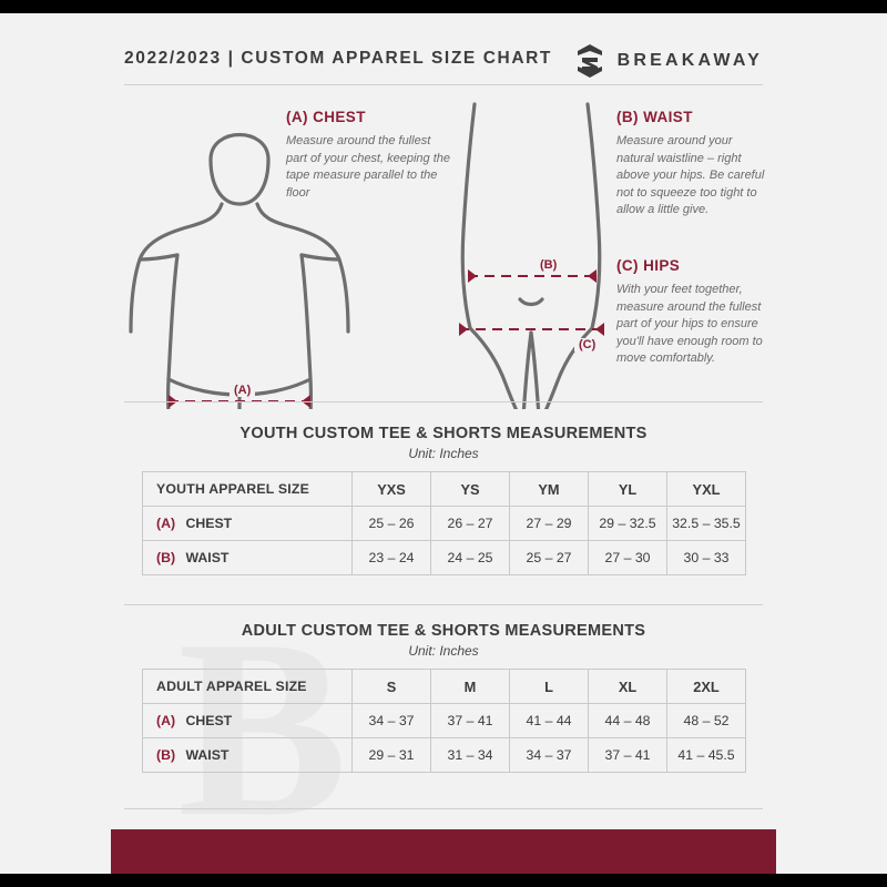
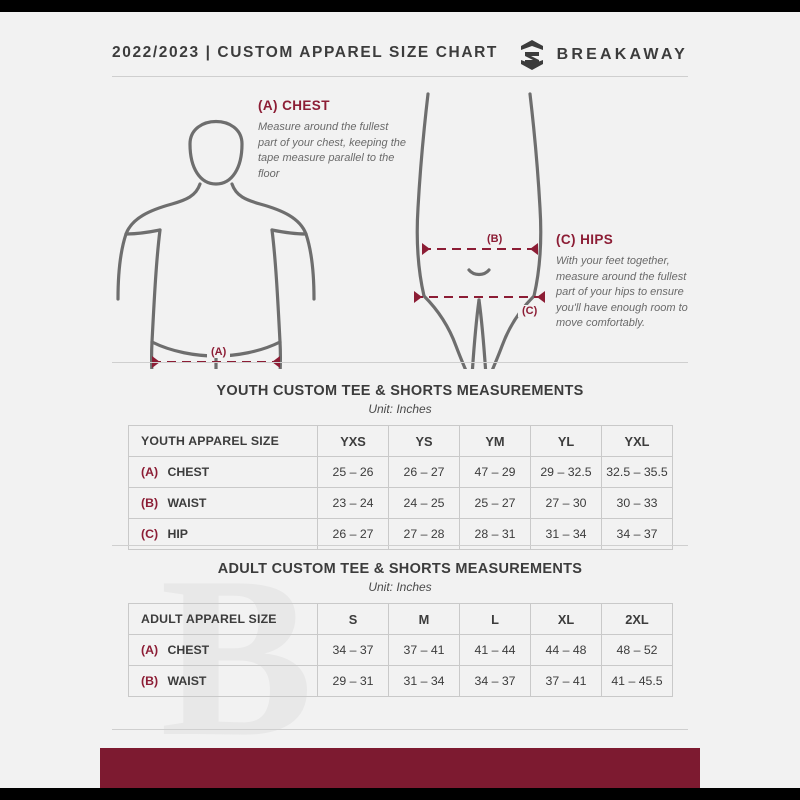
  B
  2022/2023 | CUSTOM APPAREL SIZE CHART
  BREAKAWAY
  (A)
  (B)
  (C)
  (A) CHEST
  Measure around the fullest part of your chest, keeping the tape measure parallel to the floor
- (B) WAIST
- Measure around your natural waistline – right above your hips. Be careful not to squeeze too tight to allow a little give.
  (C) HIPS
  With your feet together, measure around the fullest part of your hips to ensure you'll have enough room to move comfortably.
  YOUTH CUSTOM TEE & SHORTS MEASUREMENTS
  Unit: Inches
  YOUTH APPAREL SIZE	YXS	YS	YM	YL	YXL
- (A) CHEST	25 – 26	26 – 27	27 – 29	29 – 32.5	32.5 – 35.5
+ (A) CHEST	25 – 26	26 – 27	47 – 29	29 – 32.5	32.5 – 35.5
  (B) WAIST	23 – 24	24 – 25	25 – 27	27 – 30	30 – 33
+ (C) HIP	26 – 27	27 – 28	28 – 31	31 – 34	34 – 37
  ADULT CUSTOM TEE & SHORTS MEASUREMENTS
  Unit: Inches
  ADULT APPAREL SIZE	S	M	L	XL	2XL
  (A) CHEST	34 – 37	37 – 41	41 – 44	44 – 48	48 – 52
  (B) WAIST	29 – 31	31 – 34	34 – 37	37 – 41	41 – 45.5
